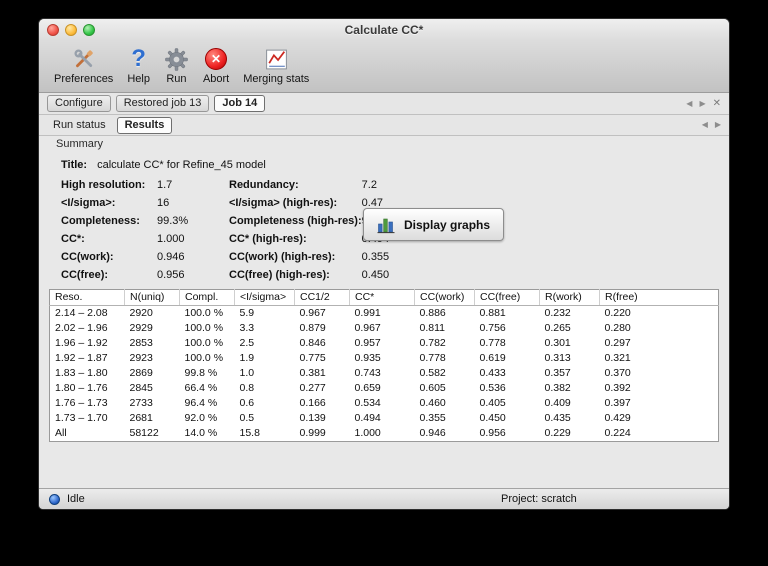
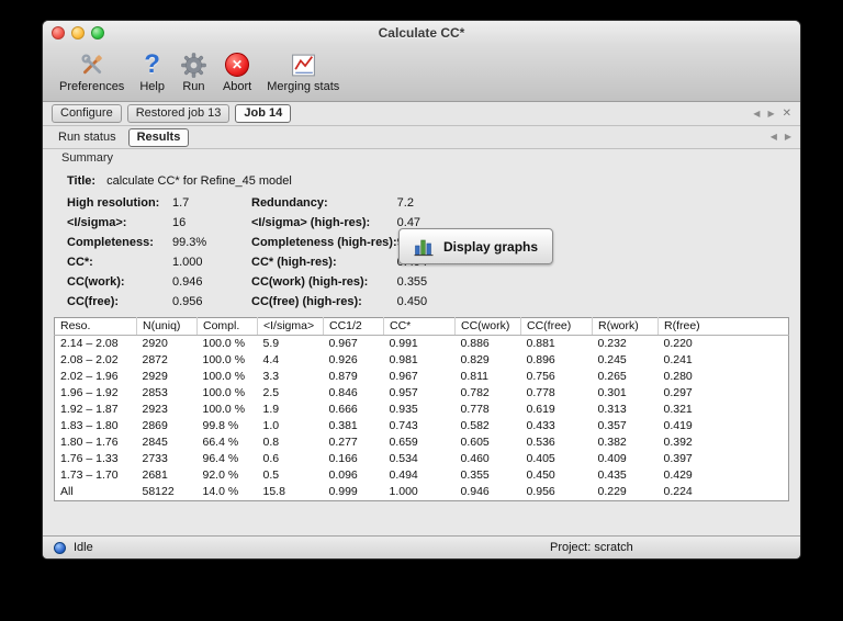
  Calculate CC*
  Preferences
  ?
  Help
  Run
  ✕
  Abort
  Merging stats
  Configure
  Restored job 13
  Job 14
  ◀
  ▶
  ✕
  Run status
  Results
  ◀
  ▶
  Summary
  Title: calculate CC* for Refine_45 model
  High resolution:
  1.7
  Redundancy:
  7.2
  <I/sigma>:
  16
  <I/sigma> (high-res):
  0.47
  Completeness:
  99.3%
  Completeness (high-res):
  CC*:
  1.000
  CC* (high-res):
  CC(work):
  0.946
  CC(work) (high-res):
  0.355
  CC(free):
  0.956
  CC(free) (high-res):
  0.450
  Display graphs
  Reso.	N(uniq)	Compl.	<I/sigma>	CC1/2	CC*	CC(work)	CC(free)	R(work)	R(free)
  2.14 – 2.08	2920	100.0 %	5.9	0.967	0.991	0.886	0.881	0.232	0.220
+ 2.08 – 2.02	2872	100.0 %	4.4	0.926	0.981	0.829	0.896	0.245	0.241
  2.02 – 1.96	2929	100.0 %	3.3	0.879	0.967	0.811	0.756	0.265	0.280
  1.96 – 1.92	2853	100.0 %	2.5	0.846	0.957	0.782	0.778	0.301	0.297
- 1.92 – 1.87	2923	100.0 %	1.9	0.775	0.935	0.778	0.619	0.313	0.321
+ 1.92 – 1.87	2923	100.0 %	1.9	0.666	0.935	0.778	0.619	0.313	0.321
- 1.83 – 1.80	2869	99.8 %	1.0	0.381	0.743	0.582	0.433	0.357	0.370
+ 1.83 – 1.80	2869	99.8 %	1.0	0.381	0.743	0.582	0.433	0.357	0.419
  1.80 – 1.76	2845	66.4 %	0.8	0.277	0.659	0.605	0.536	0.382	0.392
- 1.76 – 1.73	2733	96.4 %	0.6	0.166	0.534	0.460	0.405	0.409	0.397
+ 1.76 – 1.33	2733	96.4 %	0.6	0.166	0.534	0.460	0.405	0.409	0.397
- 1.73 – 1.70	2681	92.0 %	0.5	0.139	0.494	0.355	0.450	0.435	0.429
+ 1.73 – 1.70	2681	92.0 %	0.5	0.096	0.494	0.355	0.450	0.435	0.429
  All	58122	14.0 %	15.8	0.999	1.000	0.946	0.956	0.229	0.224
  Idle
  Project: scratch
